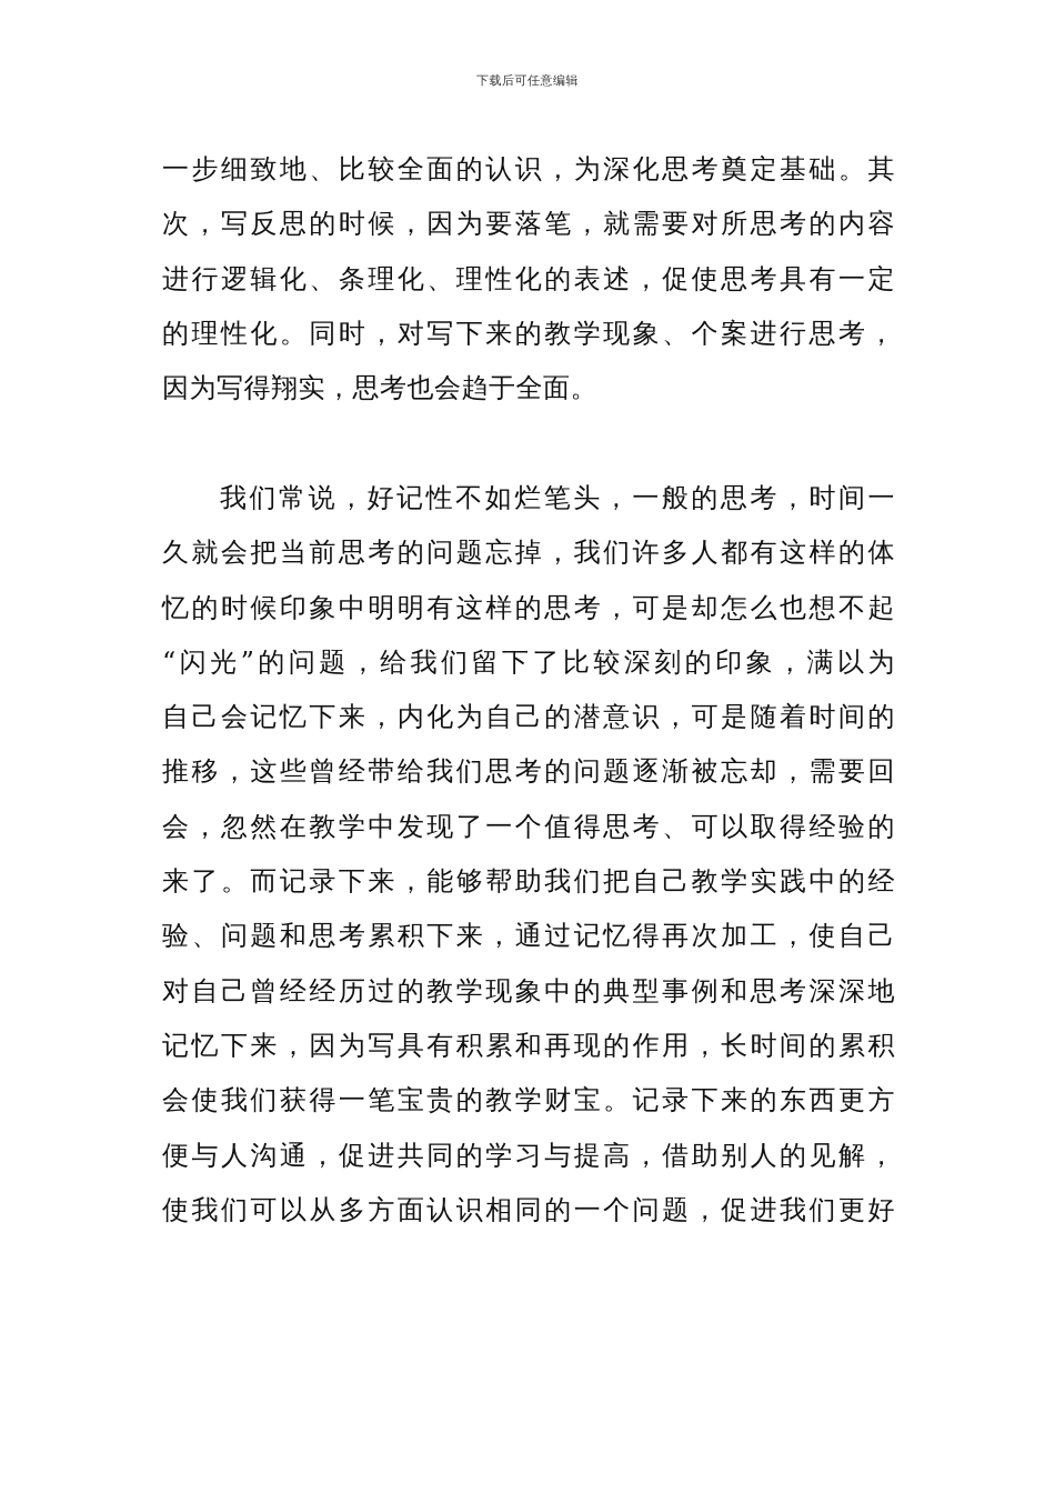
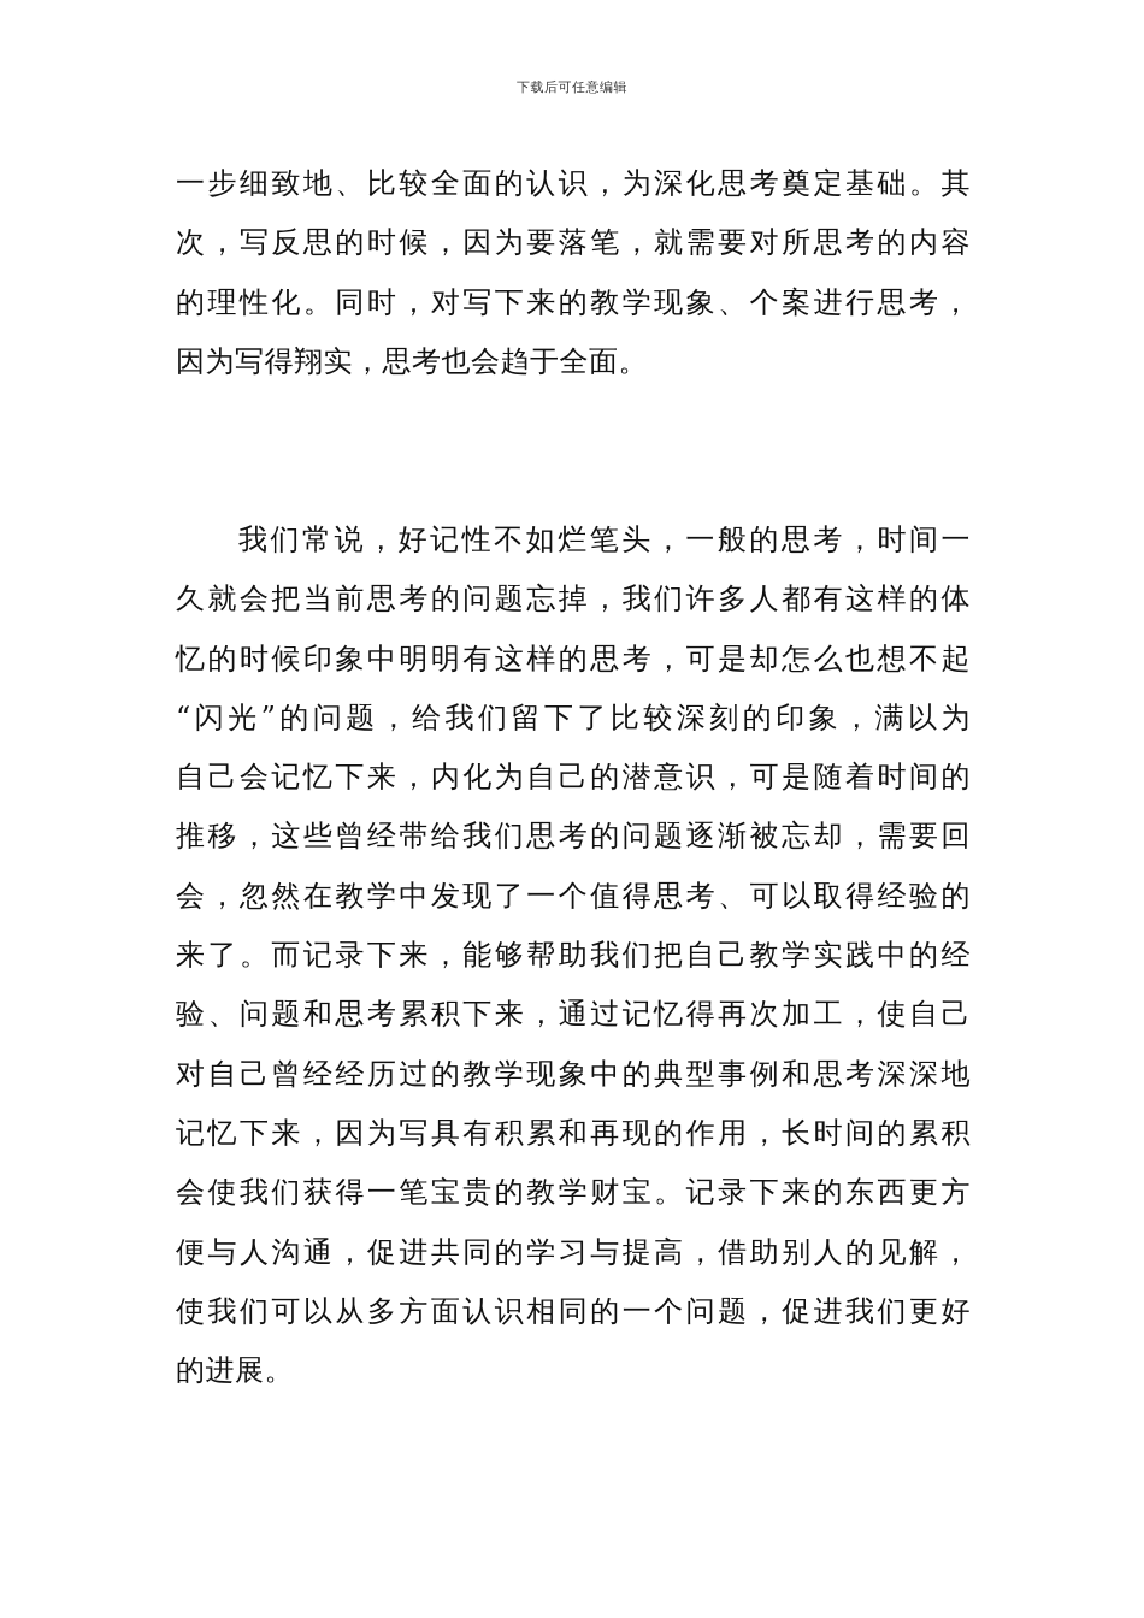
  下载后可任意编辑
  一步细致地、比较全面的认识，为深化思考奠定基础。其
  次，写反思的时候，因为要落笔，就需要对所思考的内容
- 进行逻辑化、条理化、理性化的表述，促使思考具有一定
  的理性化。同时，对写下来的教学现象、个案进行思考，
  因为写得翔实，思考也会趋于全面。
  我们常说，好记性不如烂笔头，一般的思考，时间一
  久就会把当前思考的问题忘掉，我们许多人都有这样的体
  忆的时候印象中明明有这样的思考，可是却怎么也想不起
  “闪光”的问题，给我们留下了比较深刻的印象，满以为
  自己会记忆下来，内化为自己的潜意识，可是随着时间的
  推移，这些曾经带给我们思考的问题逐渐被忘却，需要回
  会，忽然在教学中发现了一个值得思考、可以取得经验的
  来了。而记录下来，能够帮助我们把自己教学实践中的经
  验、问题和思考累积下来，通过记忆得再次加工，使自己
  对自己曾经经历过的教学现象中的典型事例和思考深深地
  记忆下来，因为写具有积累和再现的作用，长时间的累积
  会使我们获得一笔宝贵的教学财宝。记录下来的东西更方
  便与人沟通，促进共同的学习与提高，借助别人的见解，
  使我们可以从多方面认识相同的一个问题，促进我们更好
+ 的进展。
